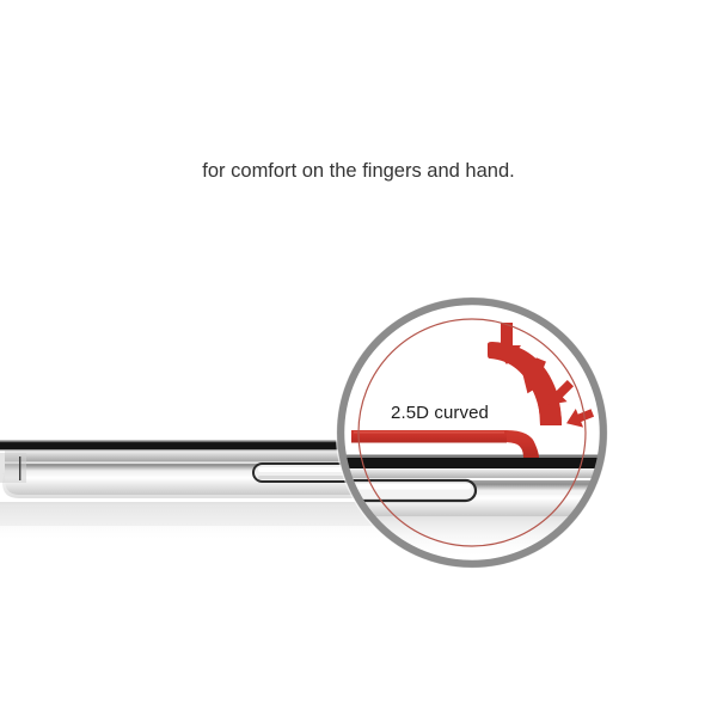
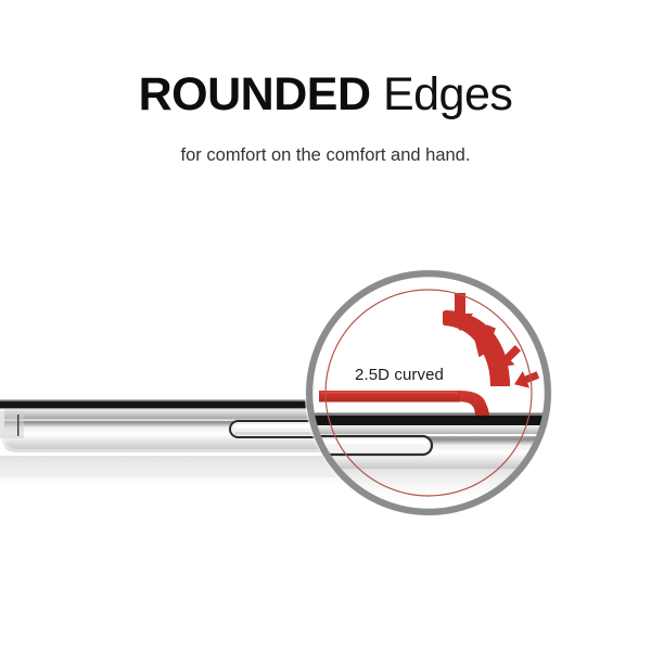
+ ROUNDED Edges
- for comfort on the fingers and hand.
+ for comfort on the comfort and hand.
  2.5D curved
